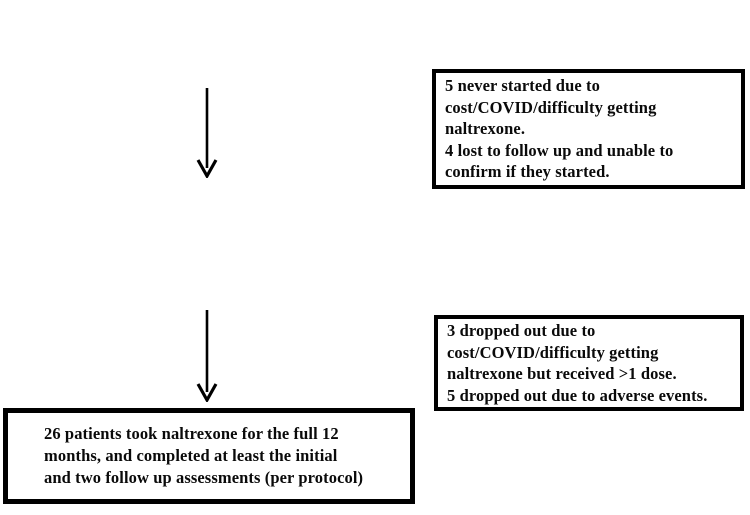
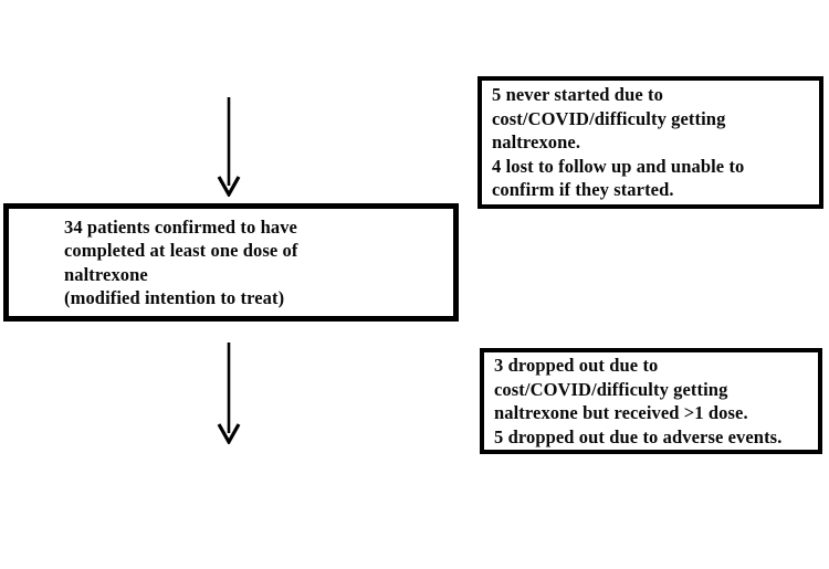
  5 never started due to
  cost/COVID/difficulty getting
  naltrexone.
  4 lost to follow up and unable to
  confirm if they started.
+ 34 patients confirmed to have
+ completed at least one dose of
+ naltrexone
+ (modified intention to treat)
  3 dropped out due to
  cost/COVID/difficulty getting
  naltrexone but received >1 dose.
  5 dropped out due to adverse events.
- 26 patients took naltrexone for the full 12
- months, and completed at least the initial
- and two follow up assessments (per protocol)
